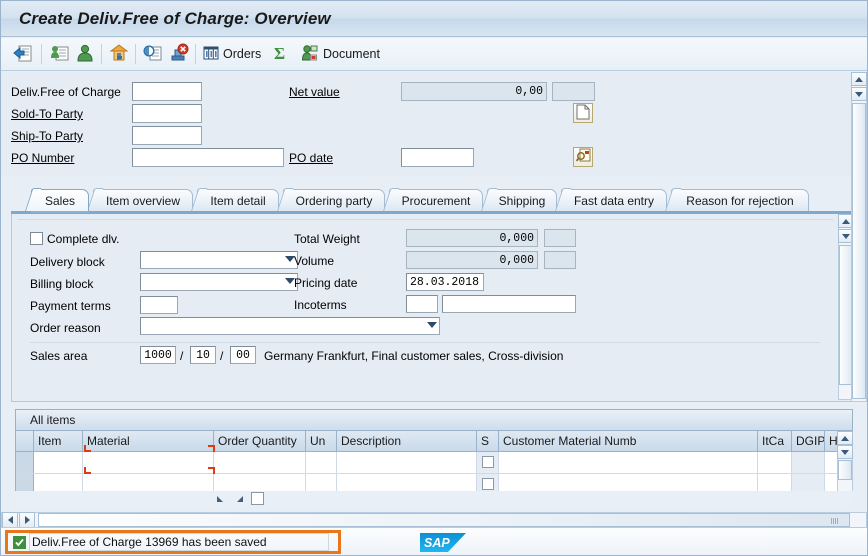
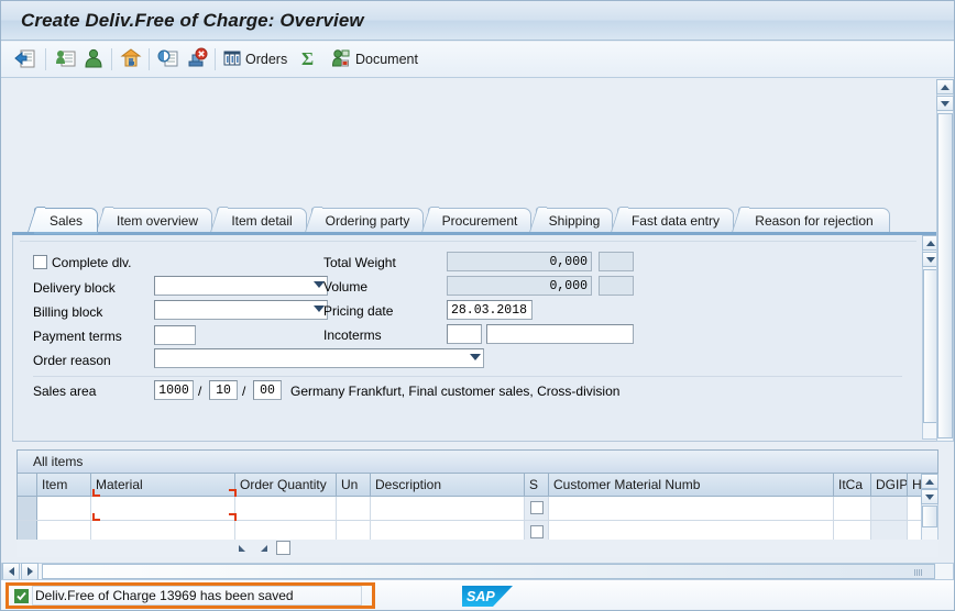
  Create Deliv.Free of Charge: Overview
  Orders
  Σ
  Document
- Deliv.Free of Charge
- Sold-To Party
- Ship-To Party
- PO Number
- Net value
- 0,00
- PO date
  Sales
  Item overview
  Item detail
  Ordering party
  Procurement
  Shipping
  Fast data entry
  Reason for rejection
  Complete dlv.
  Delivery block
  Billing block
  Payment terms
  Order reason
  Total Weight
  0,000
  Volume
  0,000
  Pricing date
  28.03.2018
  Incoterms
  Sales area
  1000
  /
  10
  /
  00
  Germany Frankfurt, Final customer sales, Cross-division
  All items
  Item
  Material
  Order Quantity
  Un
  Description
  S
  Customer Material Numb
  ItCa
  DGIP
  Deliv.Free of Charge 13969 has been saved
  SAP
